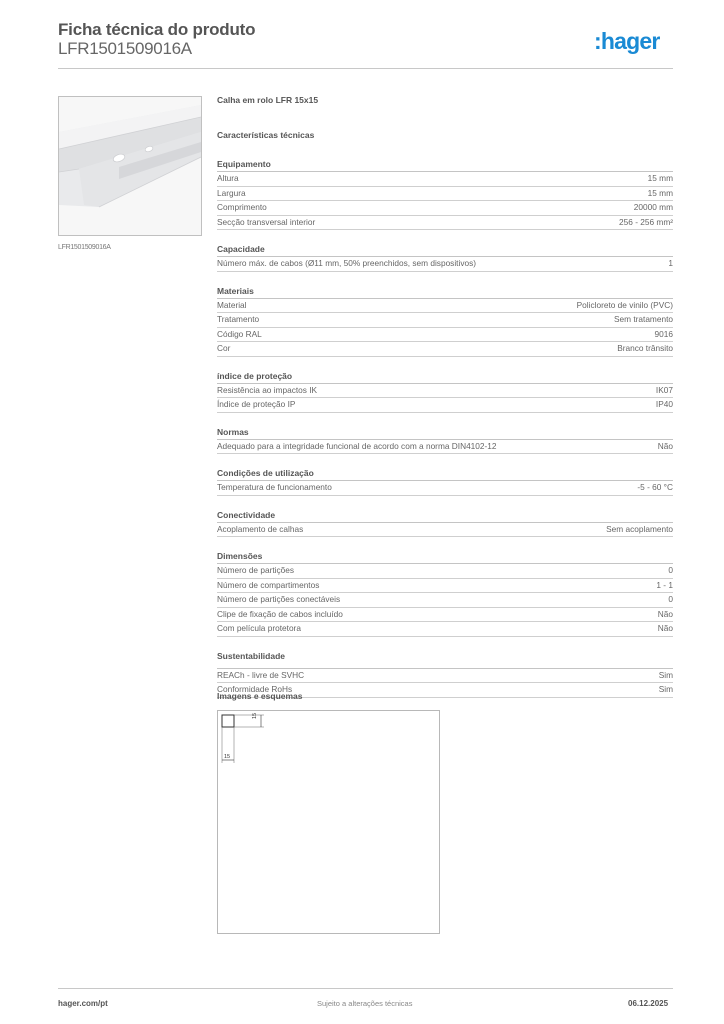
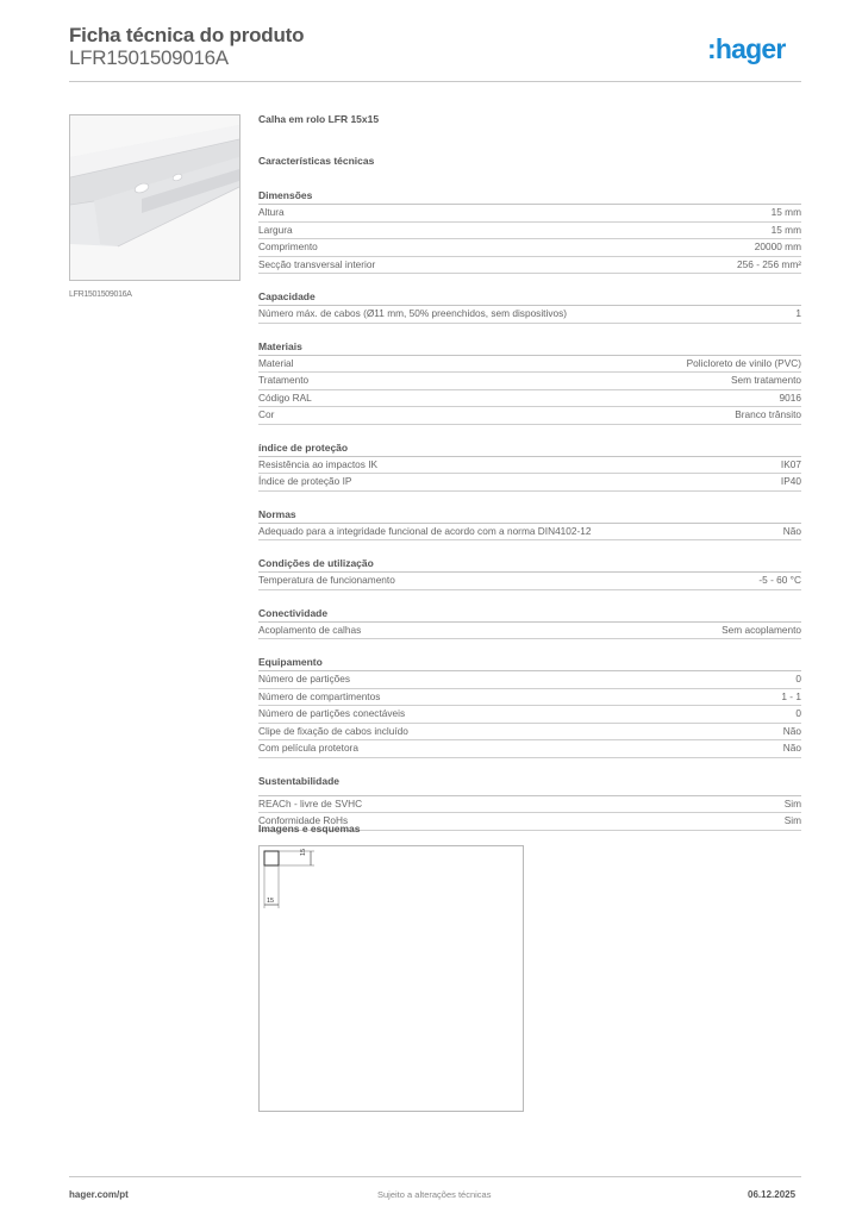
  Ficha técnica do produto
  LFR1501509016A
  :hager
  Calha em rolo LFR 15x15
  Características técnicas
- Equipamento
+ Dimensões
  Altura
  15 mm
  Largura
  15 mm
  Comprimento
  20000 mm
  Secção transversal interior
  256 - 256 mm²
  Capacidade
  Número máx. de cabos (Ø11 mm, 50% preenchidos, sem dispositivos)
  1
  Materiais
  Material
  Policloreto de vinilo (PVC)
  Tratamento
  Sem tratamento
  Código RAL
  9016
  Cor
  Branco trânsito
  índice de proteção
  Resistência ao impactos IK
  IK07
  Índice de proteção IP
  IP40
  Normas
  Adequado para a integridade funcional de acordo com a norma DIN4102-12
  Não
  Condições de utilização
  Temperatura de funcionamento
  -5 - 60 °C
  Conectividade
  Acoplamento de calhas
  Sem acoplamento
- Dimensões
+ Equipamento
  Número de partições
  0
  Número de compartimentos
  1 - 1
  Número de partições conectáveis
  0
  Clipe de fixação de cabos incluído
  Não
  Com película protetora
  Não
  Sustentabilidade
  REACh - livre de SVHC
  Sim
  Conformidade RoHs
  Sim
  Imagens e esquemas
  hager.com/pt
  Sujeito a alterações técnicas
  06.12.2025
